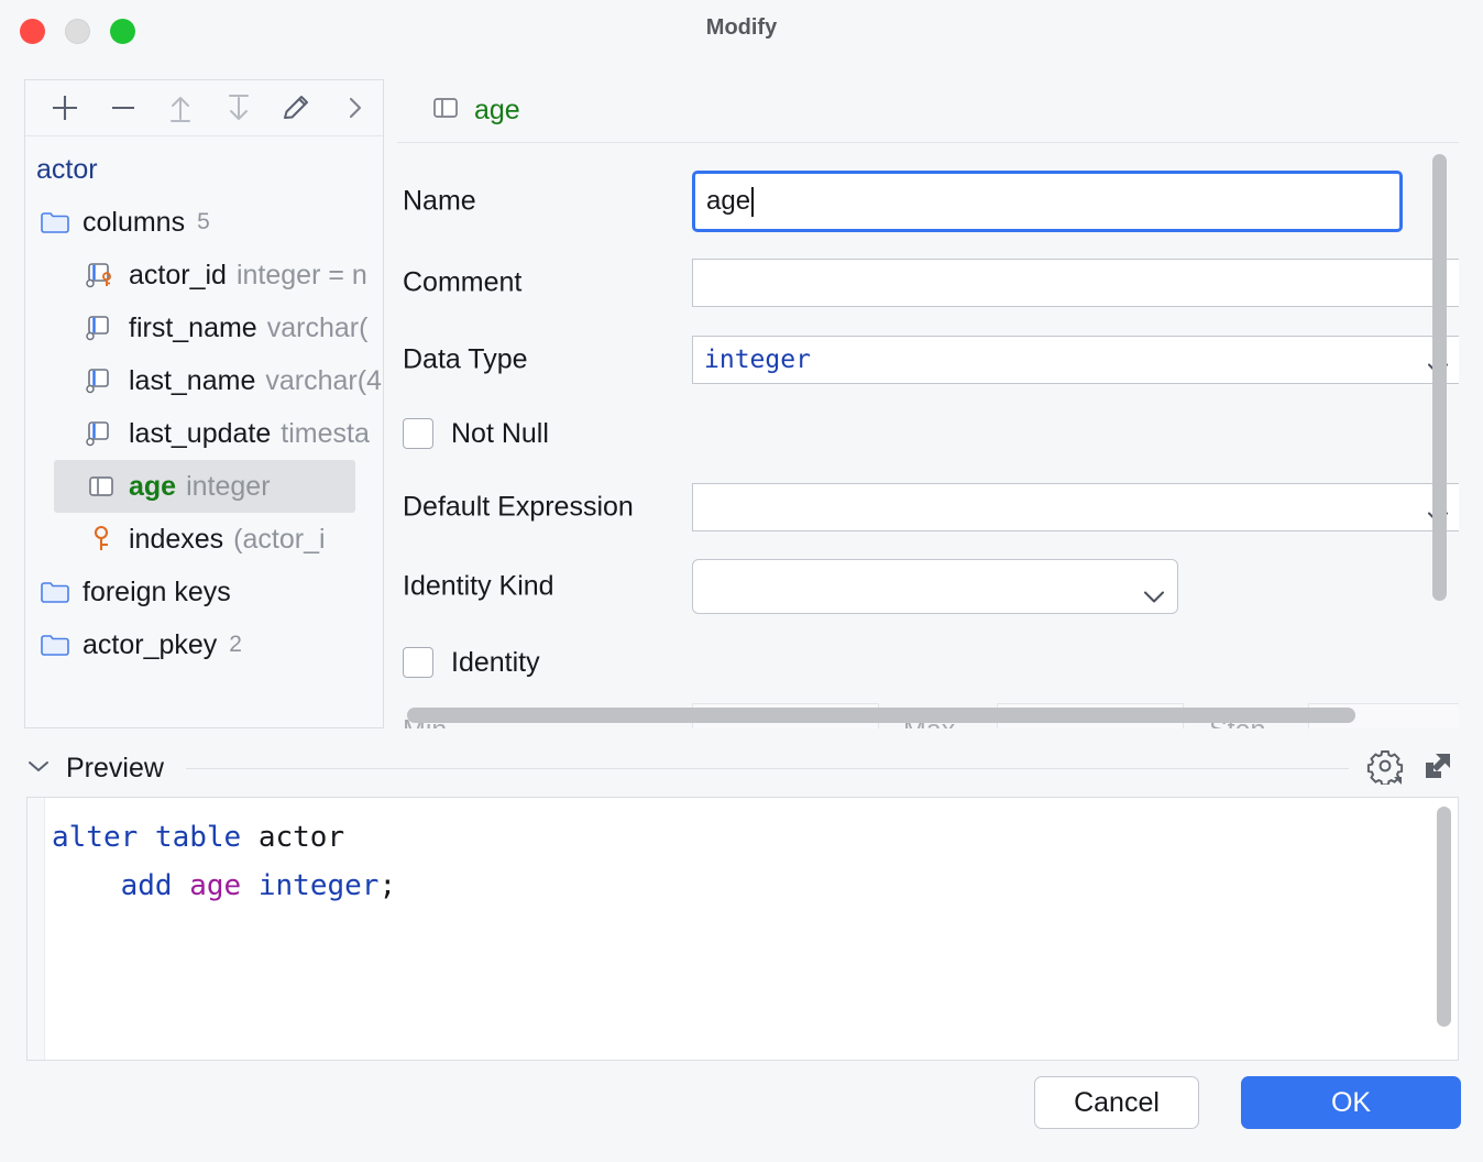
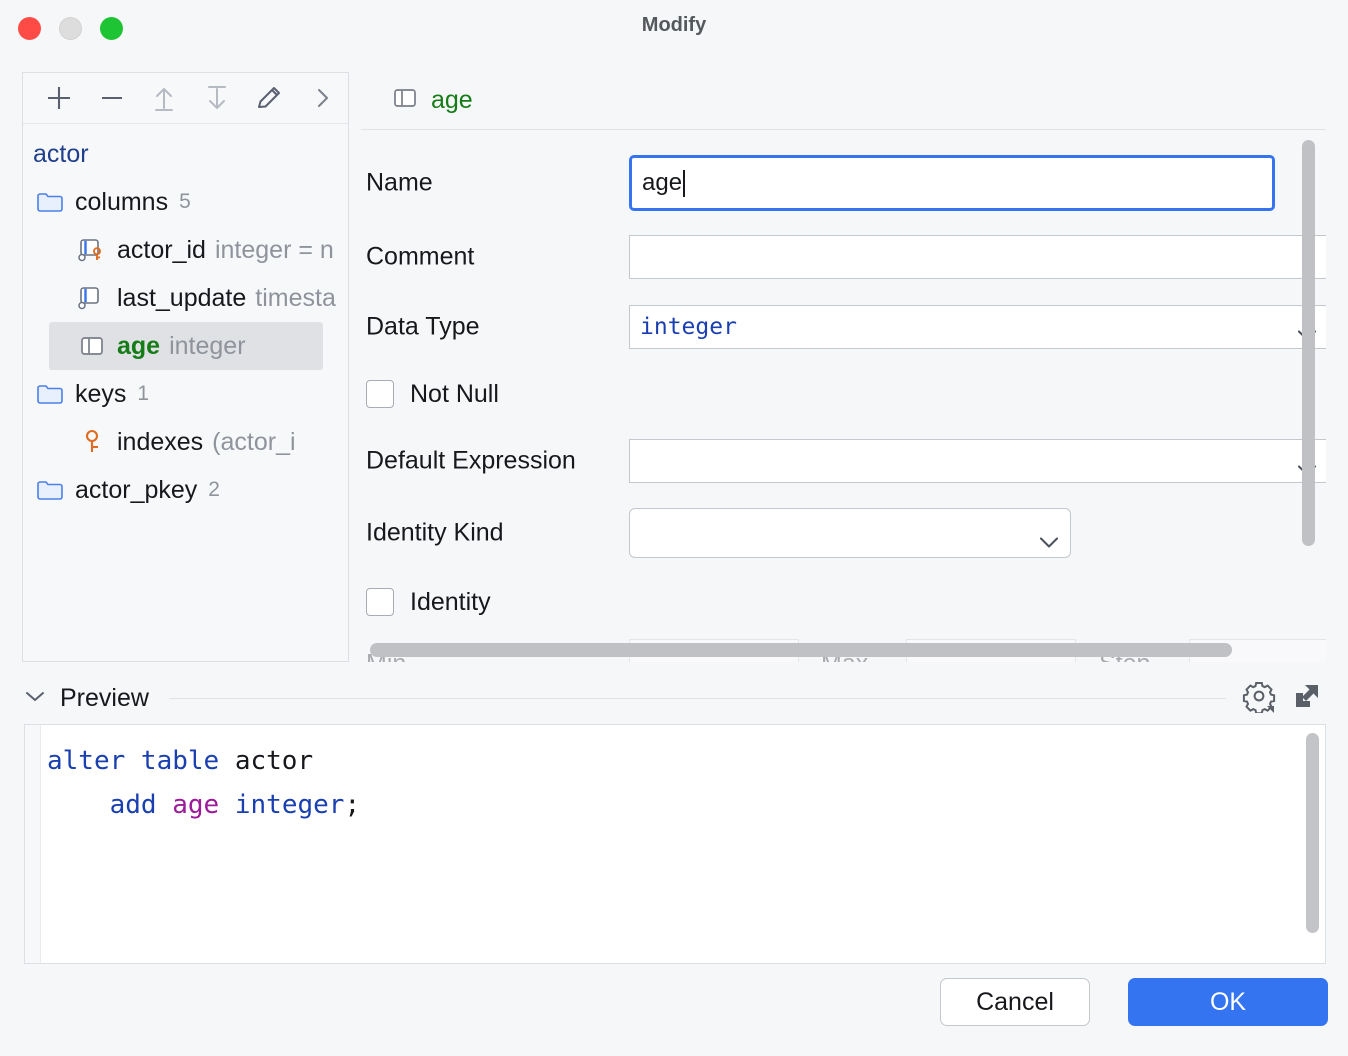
  Modify
  actor
  columns
  5
  actor_id
  integer = n
- first_name
- varchar(
- last_name
- varchar(4
  last_update
  timesta
  age
  integer
+ keys
+ 1
  indexes
  (actor_i
- foreign keys
  actor_pkey
  2
  age
  Name
  age
  Comment
  Data Type
  integer
  Not Null
  Default Expression
  Identity Kind
  Identity
  Preview
  alter table actor add age integer;
  Cancel
  OK
